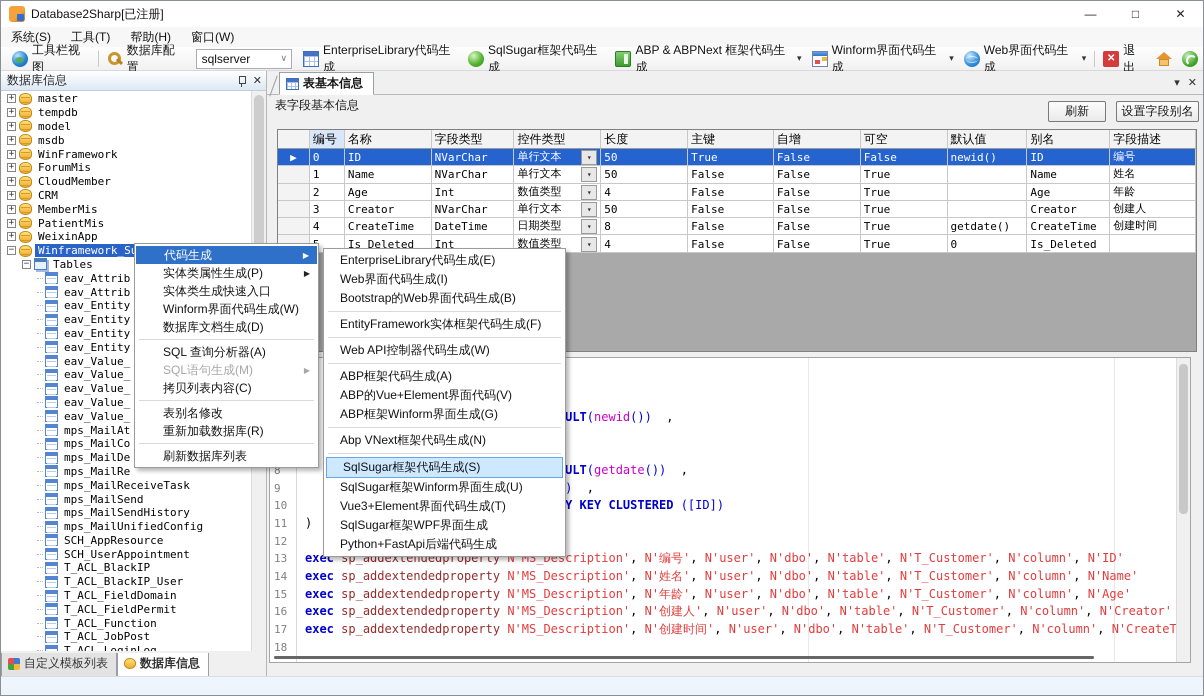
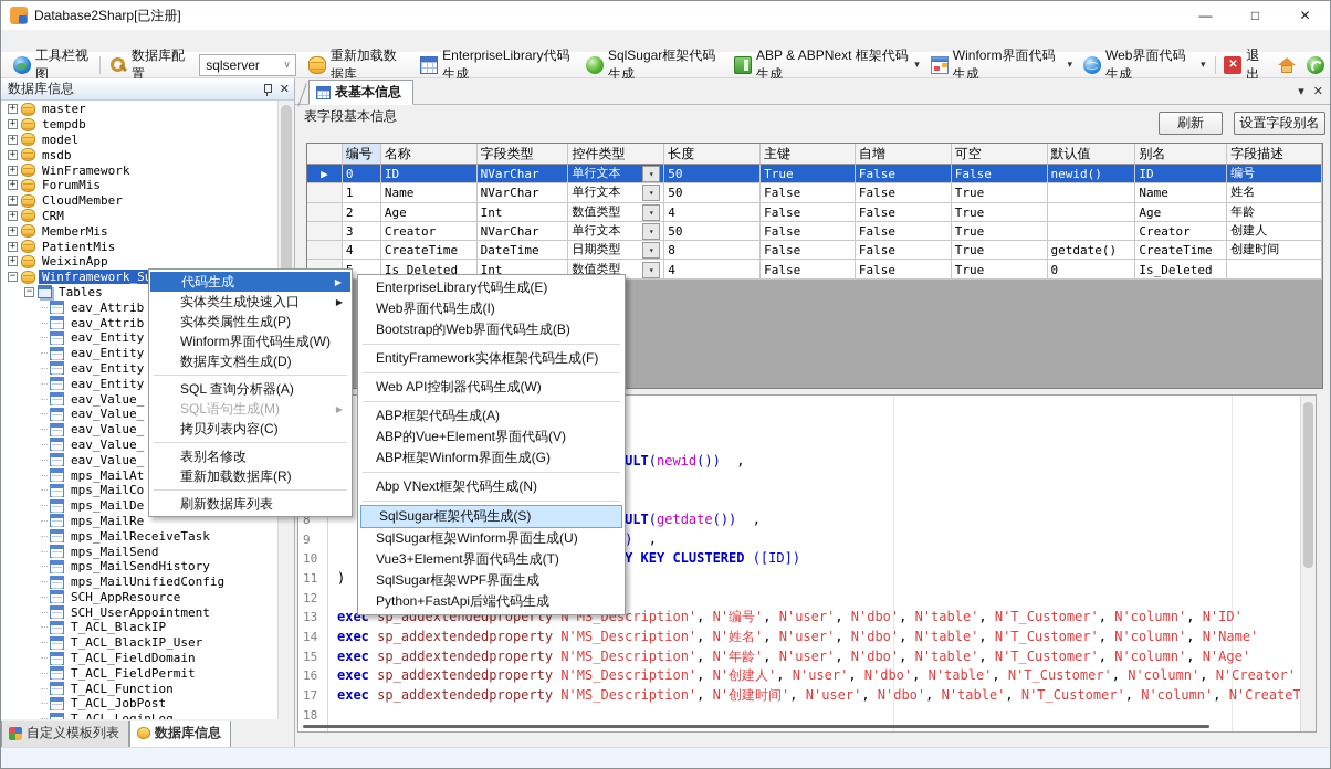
  Database2Sharp[已注册]
  —
  □
  ✕
- 系统(S)
- 工具(T)
- 帮助(H)
- 窗口(W)
  工具栏视图
  数据库配置
  sqlserver
  ∨
+ 重新加载数据库
  EnterpriseLibrary代码生成
  SqlSugar框架代码生成
  ABP & ABPNext 框架代码生成
  ▾
  Winform界面代码生成
  ▾
  Web界面代码生成
  ▾
  退出
  数据库信息
  ✕
  +
  master
  +
  tempdb
  +
  model
  +
  msdb
  +
  WinFramework
  +
  ForumMis
  +
  CloudMember
  +
  CRM
  +
  MemberMis
  +
  PatientMis
  +
  WeixinApp
  −
  Winframework_S
  −
  Tables
  eav_Attrib
  eav_Attrib
  eav_Entity
  eav_Entity
  eav_Entity
  eav_Entity
  eav_Value_
  eav_Value_
  eav_Value_
  eav_Value_
  eav_Value_
  mps_MailAt
  mps_MailCo
  mps_MailDe
  mps_MailRe
  mps_MailReceiveTask
  mps_MailSend
  mps_MailSendHistory
  mps_MailUnifiedConfig
  SCH_AppResource
  SCH_UserAppointment
  T_ACL_BlackIP
  T_ACL_BlackIP_User
  T_ACL_FieldDomain
  T_ACL_FieldPermit
  T_ACL_Function
  T_ACL_JobPost
  自定义模板列表
  数据库信息
  表基本信息
  ▾
  ✕
  表字段基本信息
  刷新
  设置字段别名
  编号
  名称
  字段类型
  控件类型
  长度
  主键
  自增
  可空
  默认值
  别名
  字段描述
  ▶
  0
  ID
  NVarChar
  单行文本
  ▾
  50
  True
  False
  False
  newid()
  ID
  编号
  1
  Name
  NVarChar
  单行文本
  ▾
  50
  False
  False
  True
  Name
  姓名
  2
  Age
  Int
  数值类型
  ▾
  4
  False
  False
  True
  Age
  年龄
  3
  Creator
  NVarChar
  单行文本
  ▾
  50
  False
  False
  True
  Creator
  创建人
  4
  CreateTime
  DateTime
  日期类型
  ▾
  8
  False
  False
  True
  getdate()
  CreateTime
  创建时间
  Is_Deleted
  Int
  数值类型
  ▾
  4
  False
  False
  True
  0
  Is_Deleted
  ULT(newid()) ,
  8
  ULT(getdate()) ,
  9
  ) ,
  10
  Y KEY CLUSTERED ([ID])
  11
  )
  12
  13
  exec sp_addextendedproperty N'MS_Description', N'编号', N'user', N'dbo', N'table', N'T_Customer', N'column', N'ID'
  14
  exec sp_addextendedproperty N'MS_Description', N'姓名', N'user', N'dbo', N'table', N'T_Customer', N'column', N'Name'
  15
  exec sp_addextendedproperty N'MS_Description', N'年龄', N'user', N'dbo', N'table', N'T_Customer', N'column', N'Age'
  16
  exec sp_addextendedproperty N'MS_Description', N'创建人', N'user', N'dbo', N'table', N'T_Customer', N'column', N'Creator'
  17
  exec sp_addextendedproperty N'MS_Description', N'创建时间', N'user', N'dbo', N'table', N'T_Customer', N'column', N'CreateT
  18
  代码生成
  ▶
- 实体类属性生成(P)
+ 实体类生成快速入口
  ▶
- 实体类生成快速入口
+ 实体类属性生成(P)
  Winform界面代码生成(W)
  数据库文档生成(D)
  SQL 查询分析器(A)
  SQL语句生成(M)
  ▶
  拷贝列表内容(C)
  表别名修改
  重新加载数据库(R)
  刷新数据库列表
  EnterpriseLibrary代码生成(E)
  Web界面代码生成(I)
  Bootstrap的Web界面代码生成(B)
  EntityFramework实体框架代码生成(F)
  Web API控制器代码生成(W)
  ABP框架代码生成(A)
  ABP的Vue+Element界面代码(V)
  ABP框架Winform界面生成(G)
  Abp VNext框架代码生成(N)
  SqlSugar框架代码生成(S)
  SqlSugar框架Winform界面生成(U)
  Vue3+Element界面代码生成(T)
  SqlSugar框架WPF界面生成
  Python+FastApi后端代码生成
